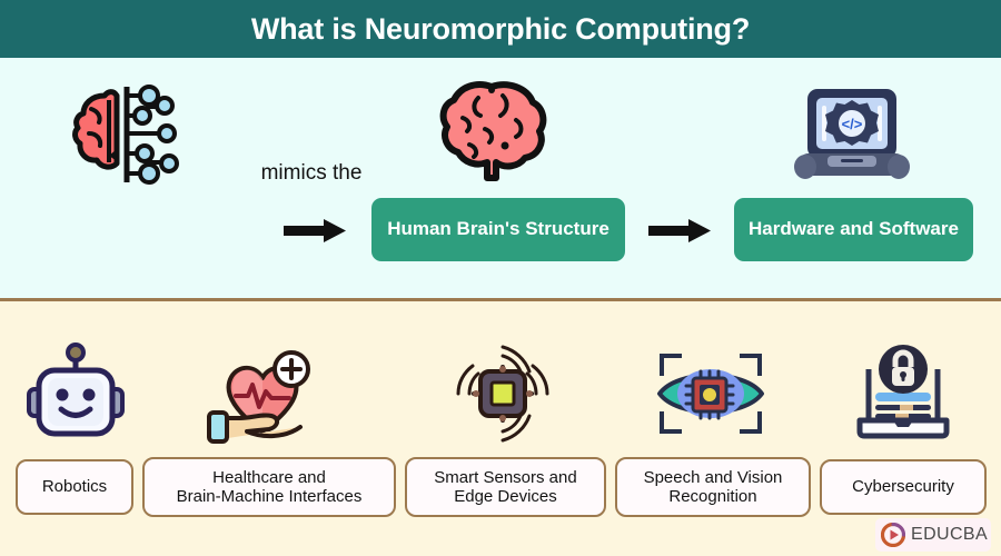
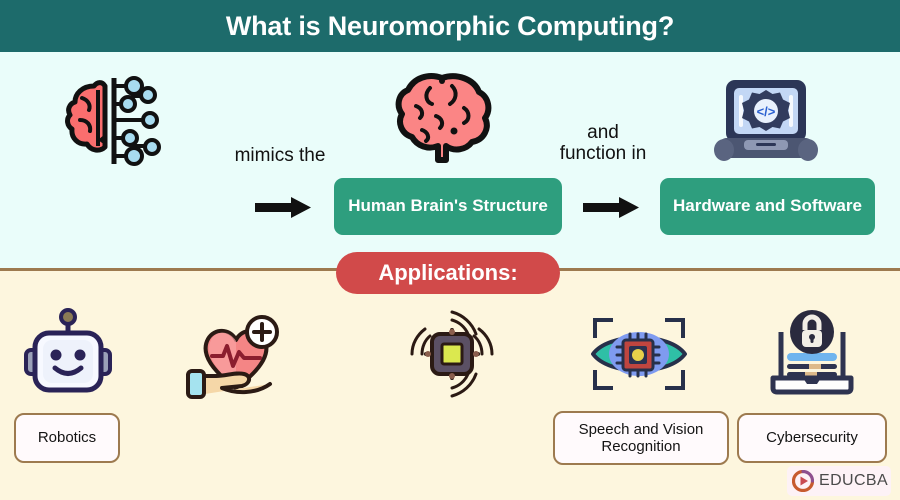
  What is Neuromorphic Computing?
  </>
  mimics the
+ and
+ function in
  Human Brain's Structure
  Hardware and Software
+ Applications:
  Robotics
- Healthcare and
- Brain-Machine Interfaces
- Smart Sensors and
- Edge Devices
  Speech and Vision
  Recognition
  Cybersecurity
  EDUCBA
